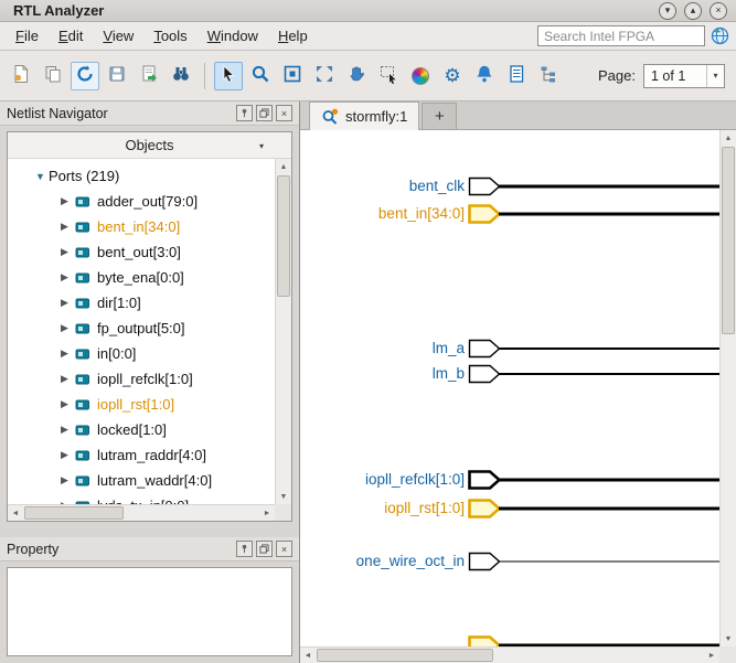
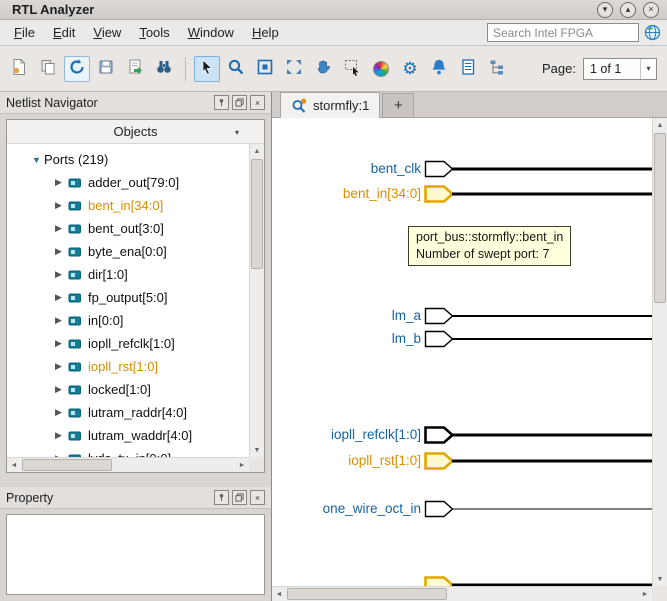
  RTL Analyzer
  ▾
  ▴
  ×
  File
  Edit
  View
  Tools
  Window
  Help
  Search Intel FPGA
  ⚙
  Page:
  1 of 1
  ▾
  Netlist Navigator
  ×
  Objects
  ▾
  ▼
  Ports (219)
  ▶
  adder_out[79:0]
  ▶
  bent_in[34:0]
  ▶
  bent_out[3:0]
  ▶
  byte_ena[0:0]
  ▶
  dir[1:0]
  ▶
  fp_output[5:0]
  ▶
  in[0:0]
  ▶
  iopll_refclk[1:0]
  ▶
  iopll_rst[1:0]
  ▶
  locked[1:0]
  ▶
  lutram_raddr[4:0]
  ▶
  lutram_waddr[4:0]
  Property
  ×
  stormfly:1
  +
  bent_clk
  bent_in[34:0]
+ port_bus::stormfly::bent_in
+ Number of swept port: 7
  lm_a
  lm_b
  iopll_refclk[1:0]
  iopll_rst[1:0]
  one_wire_oct_in
